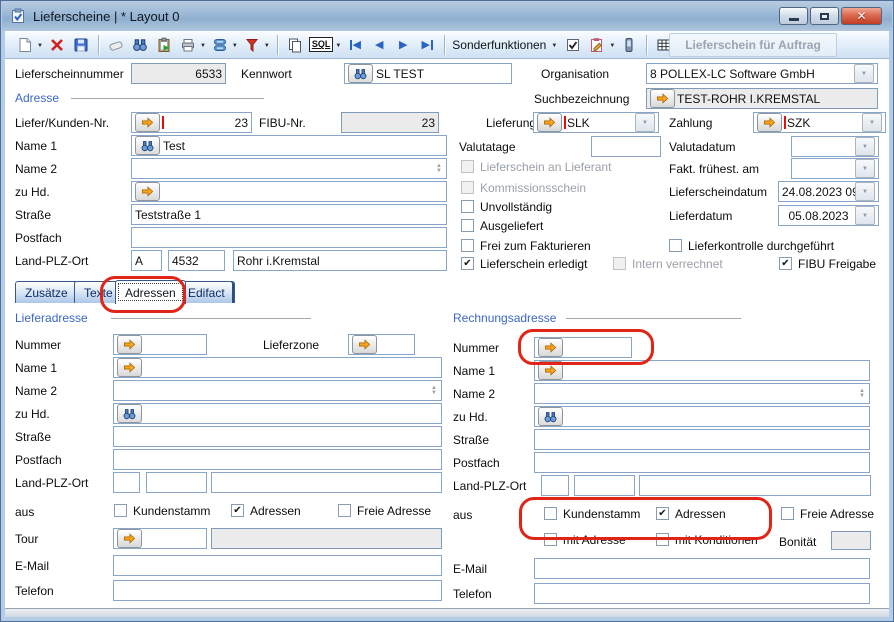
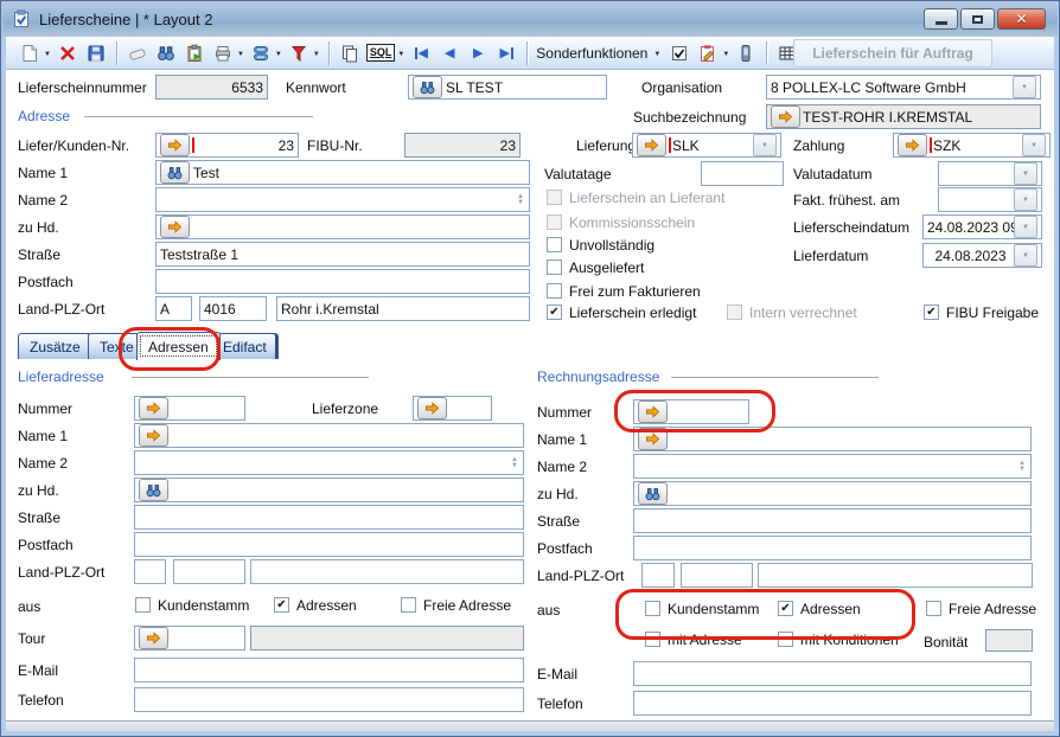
- Lieferscheine | * Layout 0
+ Lieferscheine | * Layout 2
  ✕
  SQL
  ◀
  ◀
  ▶
  ▶
  Sonderfunktionen
  Lieferschein für Auftrag
  Lieferscheinnummer
  6533
  Kennwort
  SL TEST
  Organisation
  8 POLLEX-LC Software GmbH
  Adresse
  Suchbezeichnung
  TEST-ROHR I.KREMSTAL
  Liefer/Kunden-Nr.
  23
  FIBU-Nr.
  23
  Lieferun
  SLK
  Zahlung
  SZK
  Name 1
  Test
  Valutatage
  Valutadatum
  Name 2
  Lieferschein an Lieferant
  Fakt. frühest. am
  zu Hd.
  Kommissionsschein
  Lieferscheindatum
  24.08.2023 0
  Straße
  Teststraße 1
  Unvollständig
  Lieferdatum
- 05.08.2023
+ 24.08.2023
  Postfach
  Ausgeliefert
  Land-PLZ-Ort
  A
- 4532
+ 4016
  Rohr i.Kremstal
  Frei zum Fakturieren
- Lieferkontrolle durchgeführt
  ✔
  Lieferschein erledigt
  Intern verrechnet
  ✔
  FIBU Freigabe
  Zusätze
  Texte
  Adressen
  Edifact
  Lieferadresse
  Nummer
  Lieferzone
  Name 1
  Name 2
  zu Hd.
  Straße
  Postfach
  Land-PLZ-Ort
  aus
  Kundenstamm
  ✔
  Adressen
  Freie Adresse
  Tour
  E-Mail
  Telefon
  Rechnungsadresse
  Nummer
  Name 1
  Name 2
  zu Hd.
  Straße
  Postfach
  Land-PLZ-Ort
  aus
  Kundenstamm
  ✔
  Adressen
  Freie Adresse
  mit Adresse
  mit Konditionen
  Bonität
  E-Mail
  Telefon
